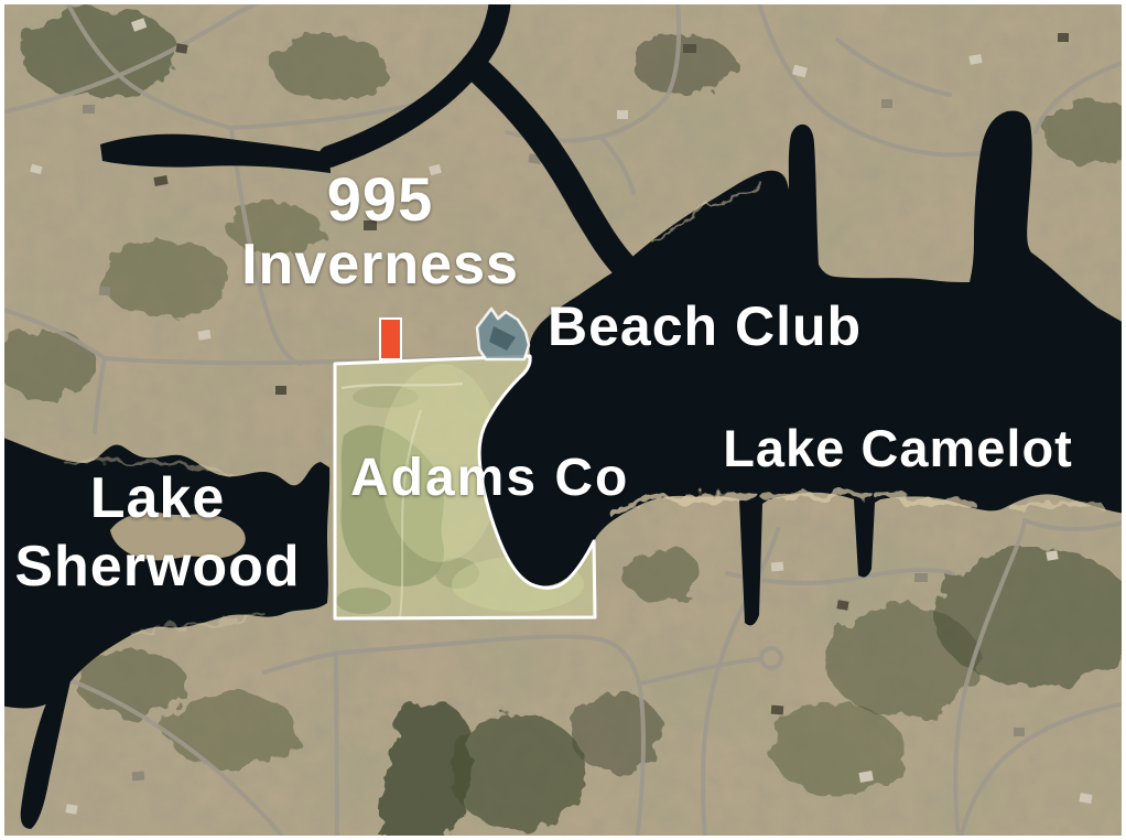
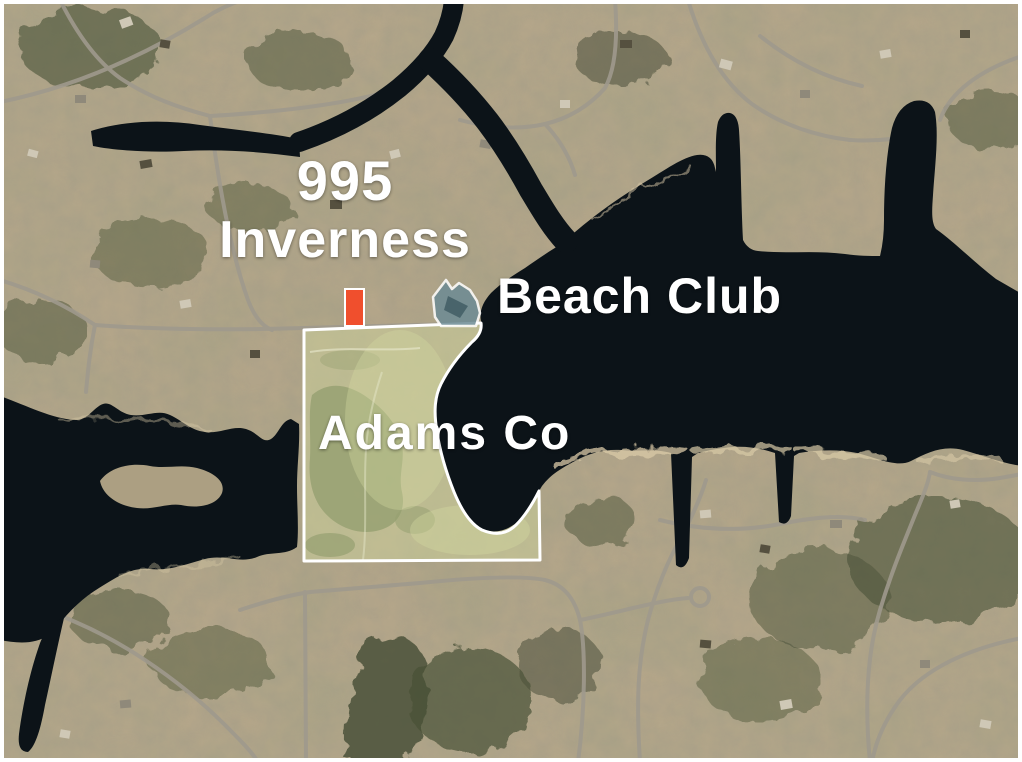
  995
  Inverness
  Beach Club
- Lake Camelot
- Lake
- Sherwood
  Adams Co
